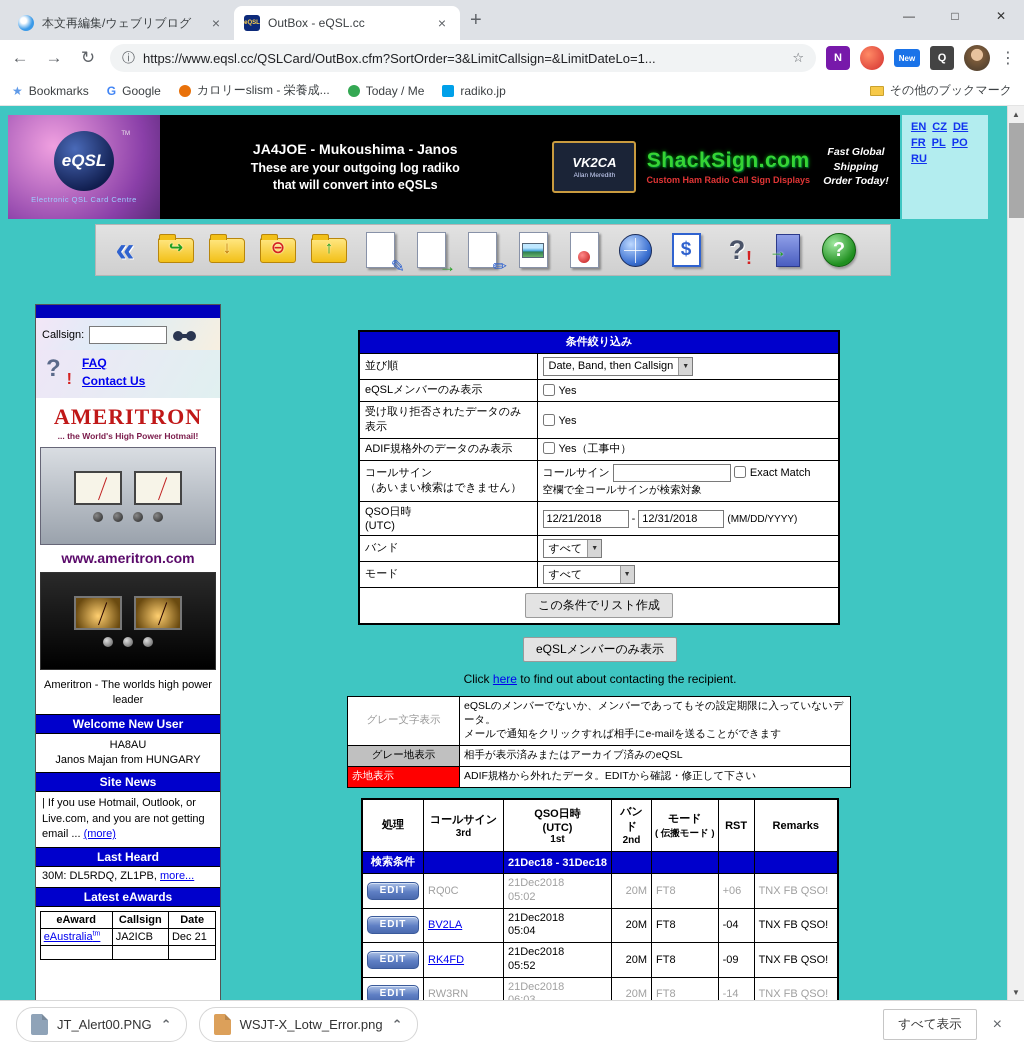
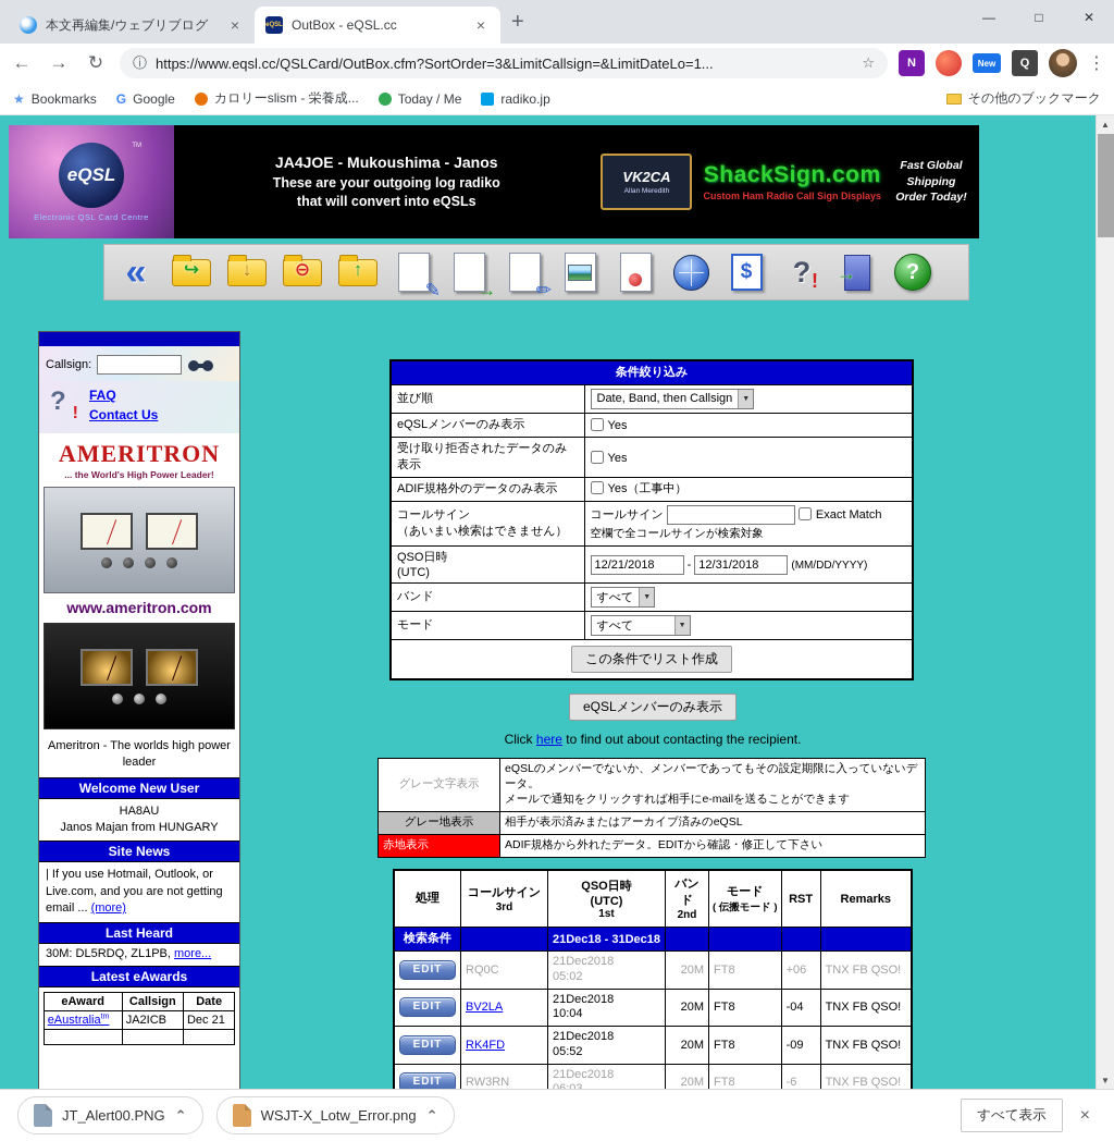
  本文再編集/ウェブリブログ
  ×
  OutBox - eQSL.cc
  ×
  +
  —
  □
  ✕
  ←
  →
  ↻
  ⓘ
  https://www.eqsl.cc/QSLCard/OutBox.cfm?SortOrder=3&LimitCallsign=&LimitDateLo=1...
  ☆
  N
  New
  Q
  ⋮
  ★
  Bookmarks
  G
  Google
  カロリーslism - 栄養成...
  Today / Me
  radiko.jp
  その他のブックマーク
  eQSL
  Electronic QSL Card Centre
  JA4JOE - Mukoushima - Janos
  These are your outgoing log radiko
  that will convert into eQSLs
  VK2CA
  ShackSign.com
  Custom Ham Radio Call Sign Displays
  Fast Global
  Shipping
  Order Today!
- EN CZ DE
- FR PL PO
- RU
  «
  ↪
  ↓
  ⊖
  ↑
  ✎
  →
  ✏
  $
  ?
  !
  →
  ?
  Callsign:
  ?
  !
  FAQ
  Contact Us
  AMERITRON
- ... the World's High Power Hotmail!
+ ... the World's High Power Leader!
  www.ameritron.com
  Ameritron - The worlds high power leader
  Welcome New User
  HA8AU
  Janos Majan from HUNGARY
  Site News
  | If you use Hotmail, Outlook, or Live.com, and you are not getting email ... (more)
  Last Heard
  30M: DL5RDQ, ZL1PB, more...
  Latest eAwards
  eAward	Callsign	Date
  eAustralia	JA2ICB	Dec 21
  条件絞り込み
  並び順	Date, Band, then Callsign
  eQSLメンバーのみ表示	Yes
  受け取り拒否されたデータのみ表示	Yes
  ADIF規格外のデータのみ表示	Yes（工事中）
  コールサイン （あいまい検索はできません）	コールサイン Exact Match 空欄で全コールサインが検索対象
  QSO日時 (UTC)	12/21/2018 - 12/31/2018 (MM/DD/YYYY)
  バンド	すべて
  モード	すべて
  この条件でリスト作成
  eQSLメンバーのみ表示
  Click here to find out about contacting the recipient.
  グレー文字表示	eQSLのメンバーでないか、メンバーであってもその設定期限に入っていないデータ。 メールで通知をクリックすれば相手にe-mailを送ることができます
  グレー地表示	相手が表示済みまたはアーカイブ済みのeQSL
  赤地表示	ADIF規格から外れたデータ。EDITから確認・修正して下さい
  処理	コールサイン3rd	QSO日時(UTC)1st	バンド2nd	モード( 伝搬モード )	RST	Remarks
  検索条件		21Dec18 - 31Dec18
  EDIT	RQ0C	21Dec201805:02	20M	FT8	+06	TNX FB QSO!
- EDIT	BV2LA	21Dec201805:04	20M	FT8	-04	TNX FB QSO!
+ EDIT	BV2LA	21Dec201810:04	20M	FT8	-04	TNX FB QSO!
  EDIT	RK4FD	21Dec201805:52	20M	FT8	-09	TNX FB QSO!
- EDIT	RW3RN	21Dec2018	20M	FT8	-14	TNX FB QSO!
+ EDIT	RW3RN	21Dec2018	20M	FT8	-6	TNX FB QSO!
  ▲
  ▼
  JT_Alert00.PNG
  ⌃
  WSJT-X_Lotw_Error.png
  ⌃
  すべて表示
  ×
